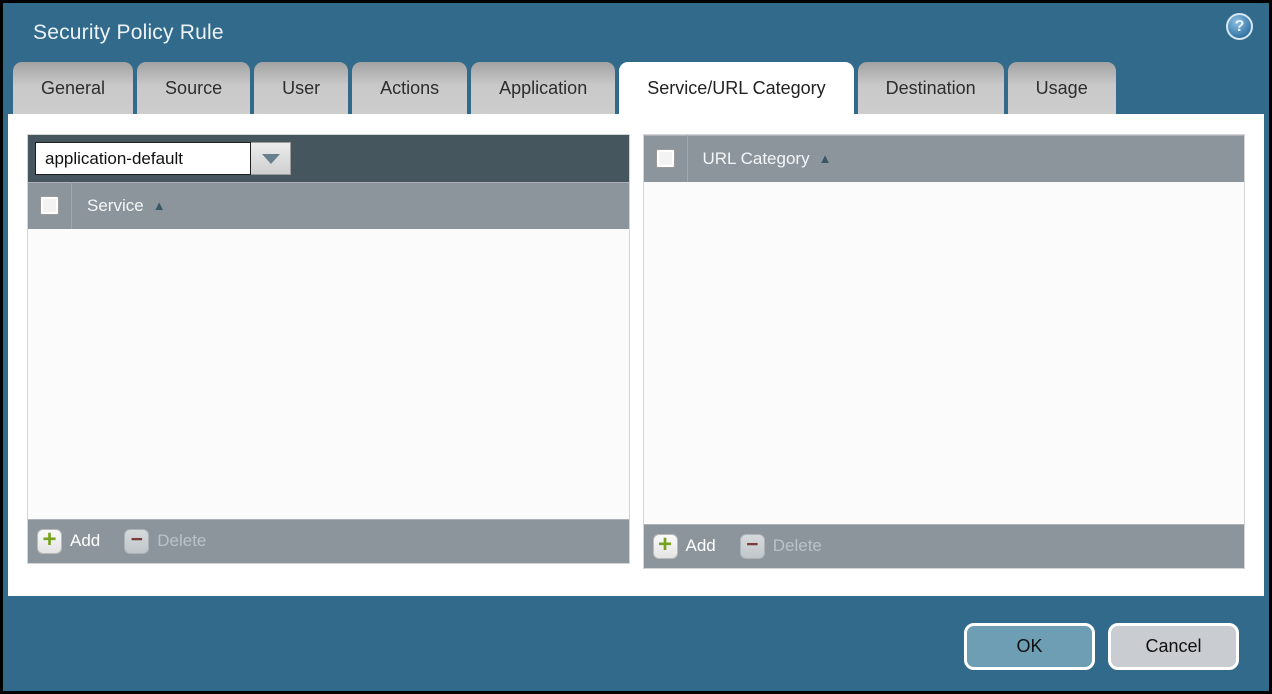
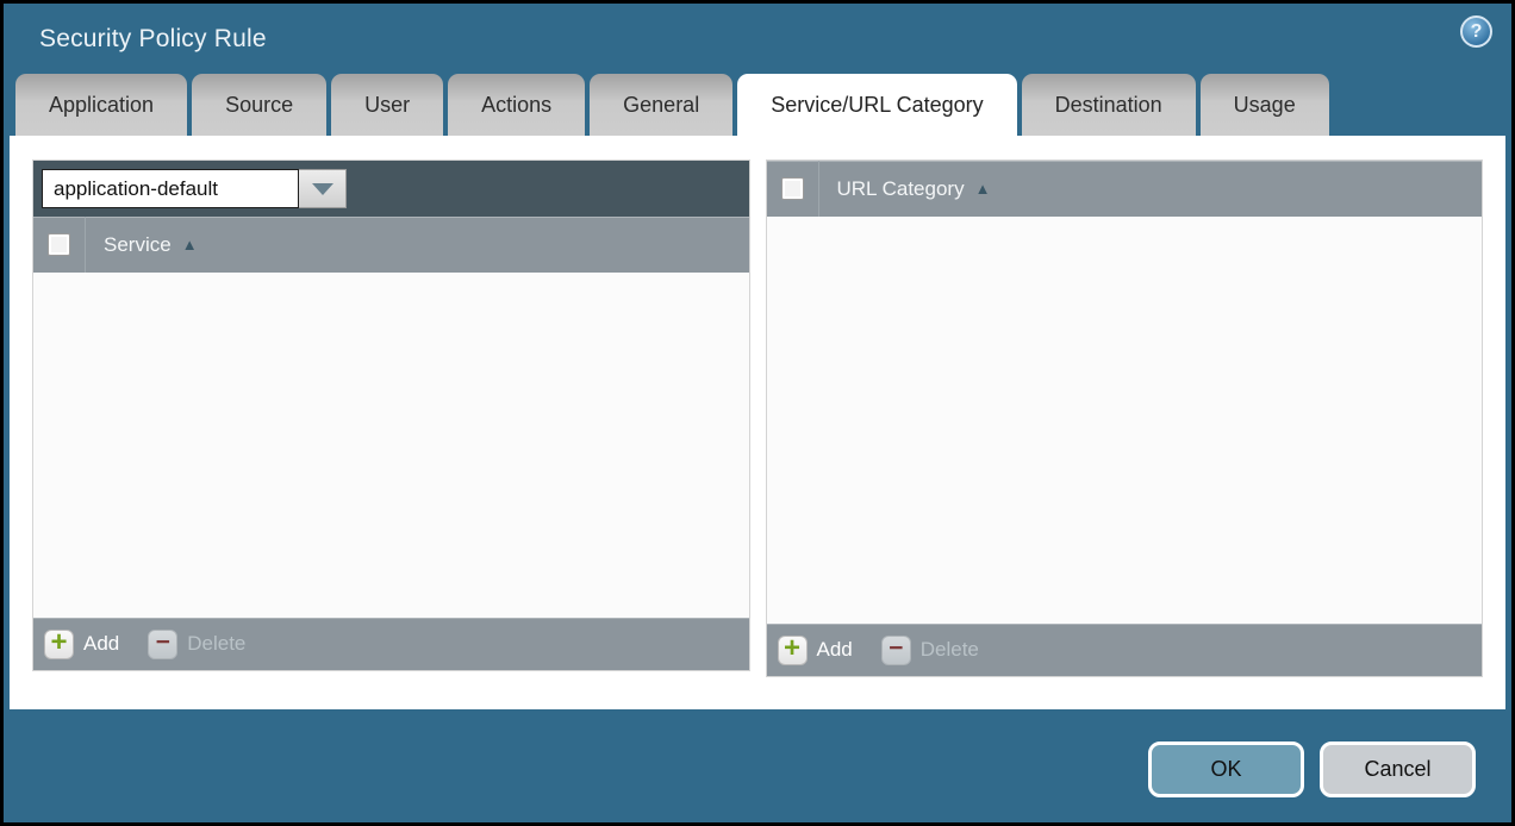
  Security Policy Rule
  ?
- General
+ Application
  Source
  User
  Actions
- Application
+ General
  Service/URL Category
  Destination
  Usage
  application-default
  Service
  ▲
  +
  Add
  −
  Delete
  URL Category
  ▲
  +
  Add
  −
  Delete
  OK
  Cancel
